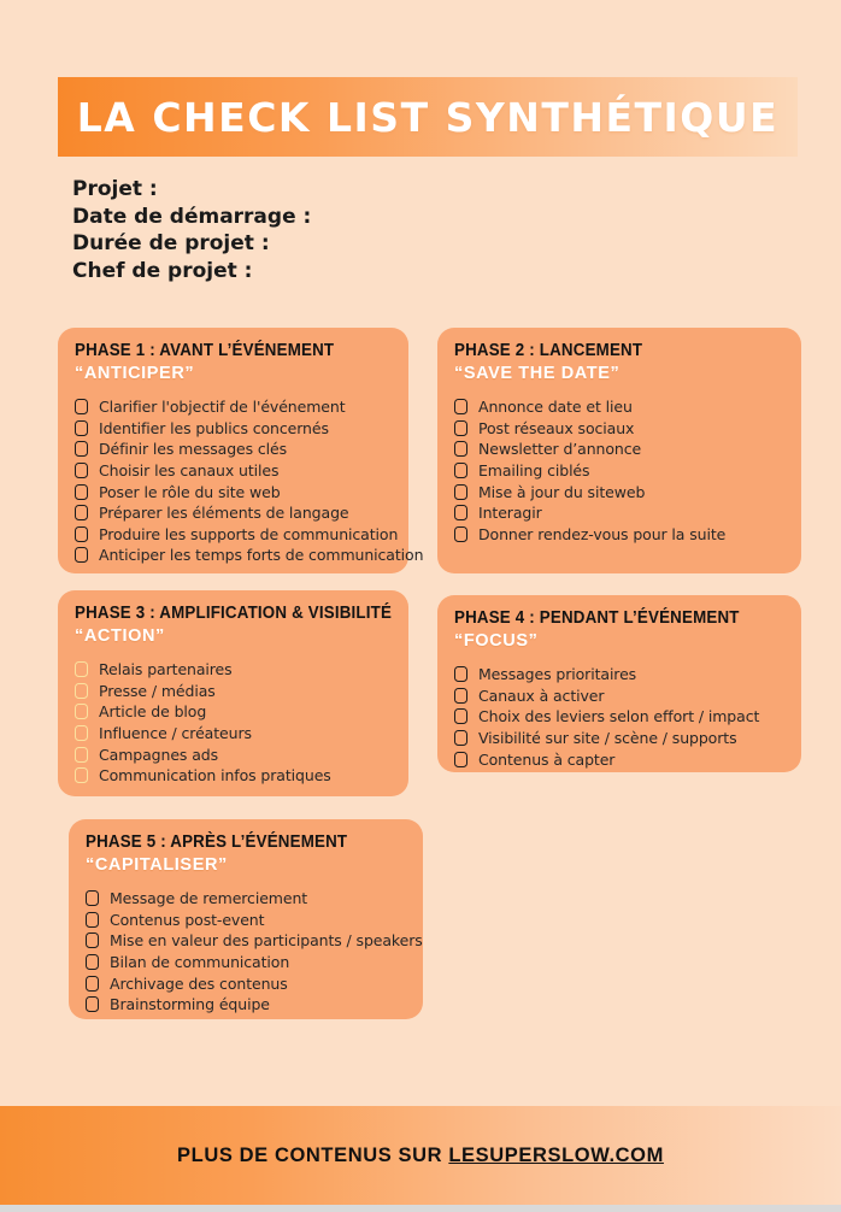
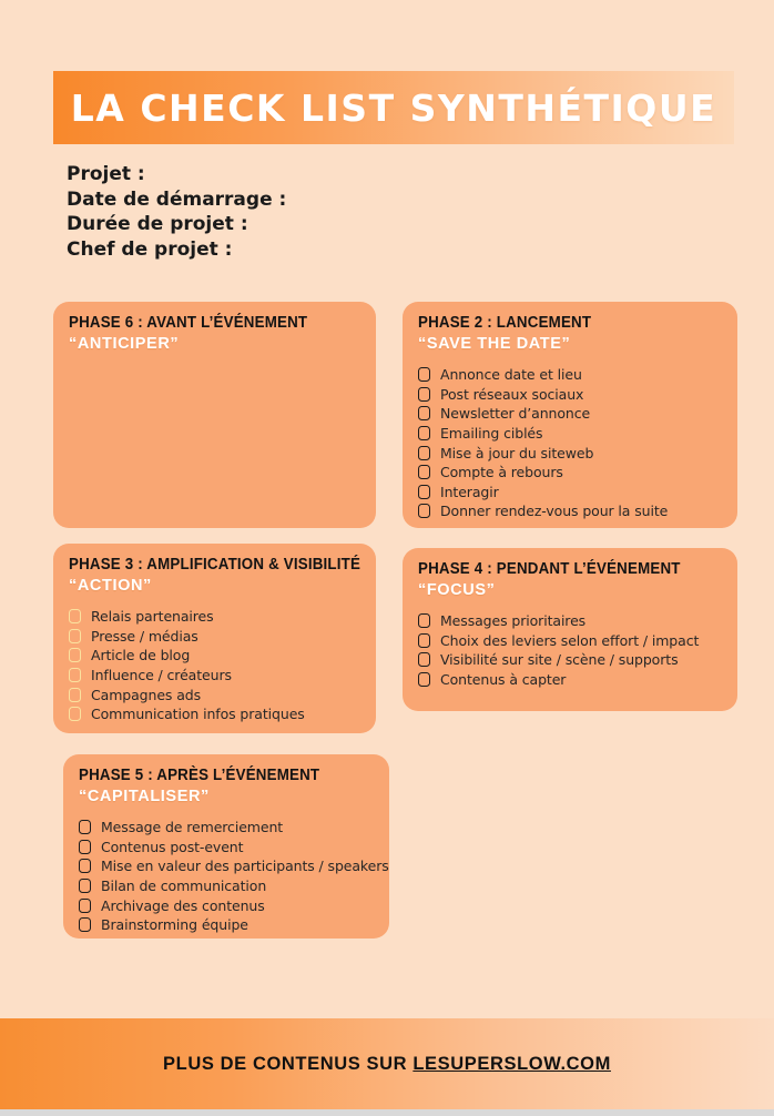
  LA CHECK LIST SYNTHÉTIQUE
  Projet :
  Date de démarrage :
  Durée de projet :
  Chef de projet :
- PHASE 1 : AVANT L’ÉVÉNEMENT
+ PHASE 6 : AVANT L’ÉVÉNEMENT
  “ANTICIPER”
- Clarifier l'objectif de l'événement
- Identifier les publics concernés
- Définir les messages clés
- Choisir les canaux utiles
- Poser le rôle du site web
- Préparer les éléments de langage
- Produire les supports de communication
- Anticiper les temps forts de communication
  PHASE 2 : LANCEMENT
  “SAVE THE DATE”
  Annonce date et lieu
  Post réseaux sociaux
  Newsletter d’annonce
  Emailing ciblés
  Mise à jour du siteweb
+ Compte à rebours
  Interagir
  Donner rendez-vous pour la suite
  PHASE 3 : AMPLIFICATION & VISIBILITÉ
  “ACTION”
  Relais partenaires
  Presse / médias
  Article de blog
  Influence / créateurs
  Campagnes ads
  Communication infos pratiques
  PHASE 4 : PENDANT L’ÉVÉNEMENT
  “FOCUS”
  Messages prioritaires
- Canaux à activer
  Choix des leviers selon effort / impact
  Visibilité sur site / scène / supports
  Contenus à capter
  PHASE 5 : APRÈS L’ÉVÉNEMENT
  “CAPITALISER”
  Message de remerciement
  Contenus post-event
  Mise en valeur des participants / speakers
  Bilan de communication
  Archivage des contenus
  Brainstorming équipe
  PLUS DE CONTENUS SUR LESUPERSLOW.COM
